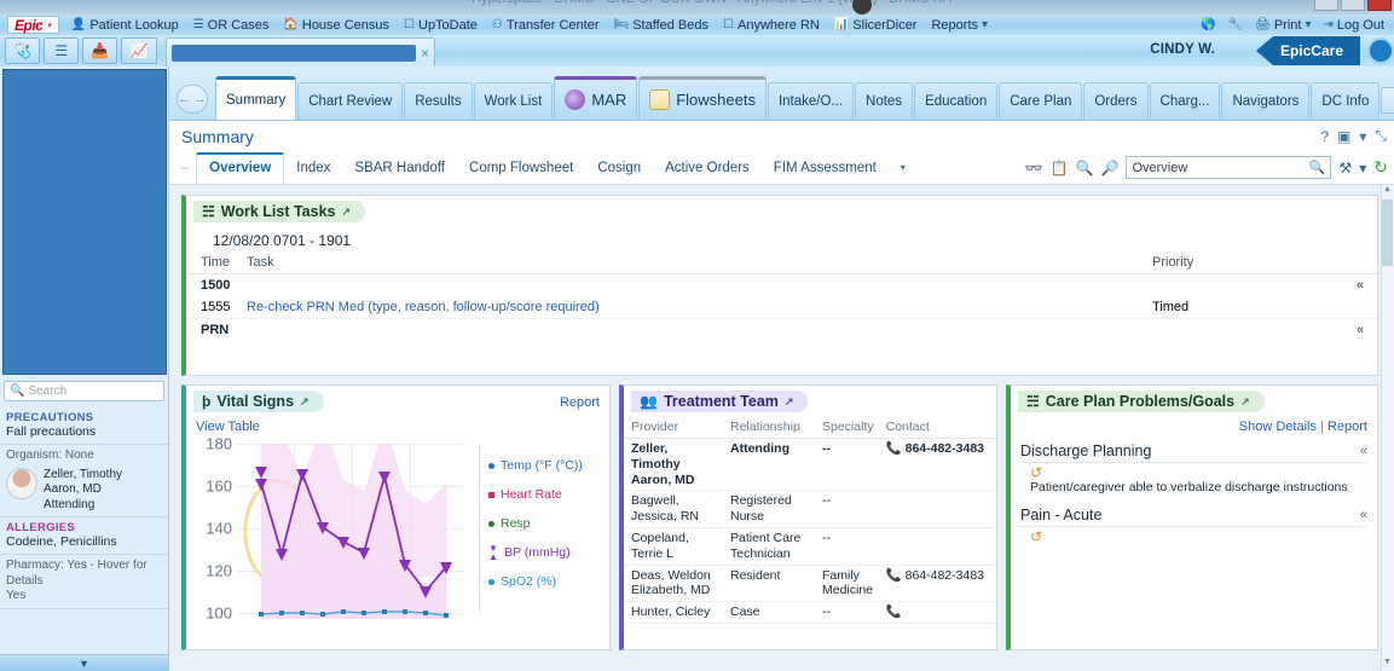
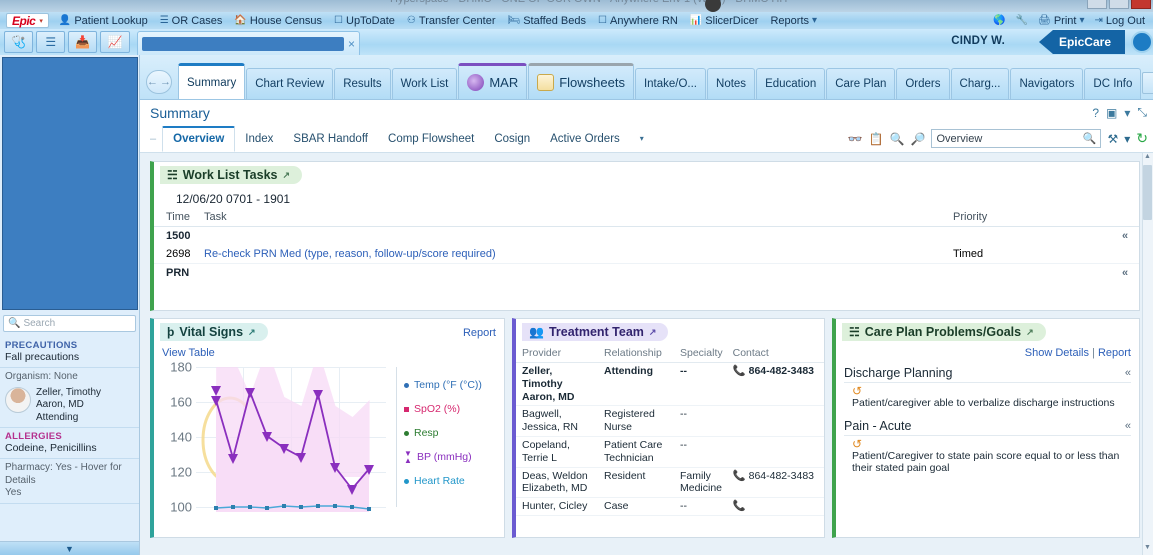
  Epic
  👤
  Patient Lookup
  ☰
  OR Cases
  🏠
  House Census
  ☐
  UpToDate
  ⚇
  Transfer Center
  🛏
  Staffed Beds
  ☐
  Anywhere RN
  📊
  SlicerDicer
  Reports
  ▾
  🌎
  🔧
  🖨
  Print
  ▾
  ⇥
  Log Out
  CINDY W.
  EpicCare
  🩺
  ☰
  📥
  📈
  ×
  🔍
  Search
  PRECAUTIONS
  Fall precautions
  Organism: None
  Zeller, Timothy
  Aaron, MD
  Attending
  ALLERGIES
  Codeine, Penicillins
  Pharmacy: Yes - Hover for Details
  Yes
  ▼
  ←
  →
  Summary
  Chart Review
  Results
  Work List
  MAR
  Flowsheets
  Intake/O...
  Notes
  Education
  Care Plan
  Orders
  Charg...
  Navigators
  DC Info
  Summary
  ?
  ▣
  ▾
  ⤡
  –
  Overview
  Index
  SBAR Handoff
  Comp Flowsheet
  Cosign
  Active Orders
- FIM Assessment
  ▾
  👓
  📋
  🔍
  🔎
  Overview
  🔍
  ⚒
  ▾
  ↻
  ☵
  Work List Tasks
  ↗
- 12/08/20 0701 - 1901
+ 12/06/20 0701 - 1901
  Time	Task	Priority
  1500			«
- 1555	Re-check PRN Med (type, reason, follow-up/score required)	Timed
+ 2698	Re-check PRN Med (type, reason, follow-up/score required)	Timed
  PRN			«
  ϸ
  Vital Signs
  ↗
  Report
  View Table
  180
  160
  140
  120
  100
  Temp (°F (°C))
- Heart Rate
+ SpO2 (%)
  Resp
  ▼
  ▲
  BP (mmHg)
- SpO2 (%)
+ Heart Rate
  👥
  Treatment Team
  ↗
  Provider	Relationship	Specialty	Contact
  Zeller, Timothy Aaron, MD	Attending	--	📞 864-482-3483
  Bagwell, Jessica, RN	Registered Nurse	--
  Copeland, Terrie L	Patient Care Technician	--
  Deas, Weldon Elizabeth, MD	Resident	Family Medicine	📞 864-482-3483
  Hunter, Cicley	Case	--	📞
  ☵
  Care Plan Problems/Goals
  ↗
  Show Details | Report
  Discharge Planning
  «
  ↺
  Patient/caregiver able to verbalize discharge instructions
  Pain - Acute
  «
  ↺
+ Patient/Caregiver to state pain score equal to or less than their stated pain goal
